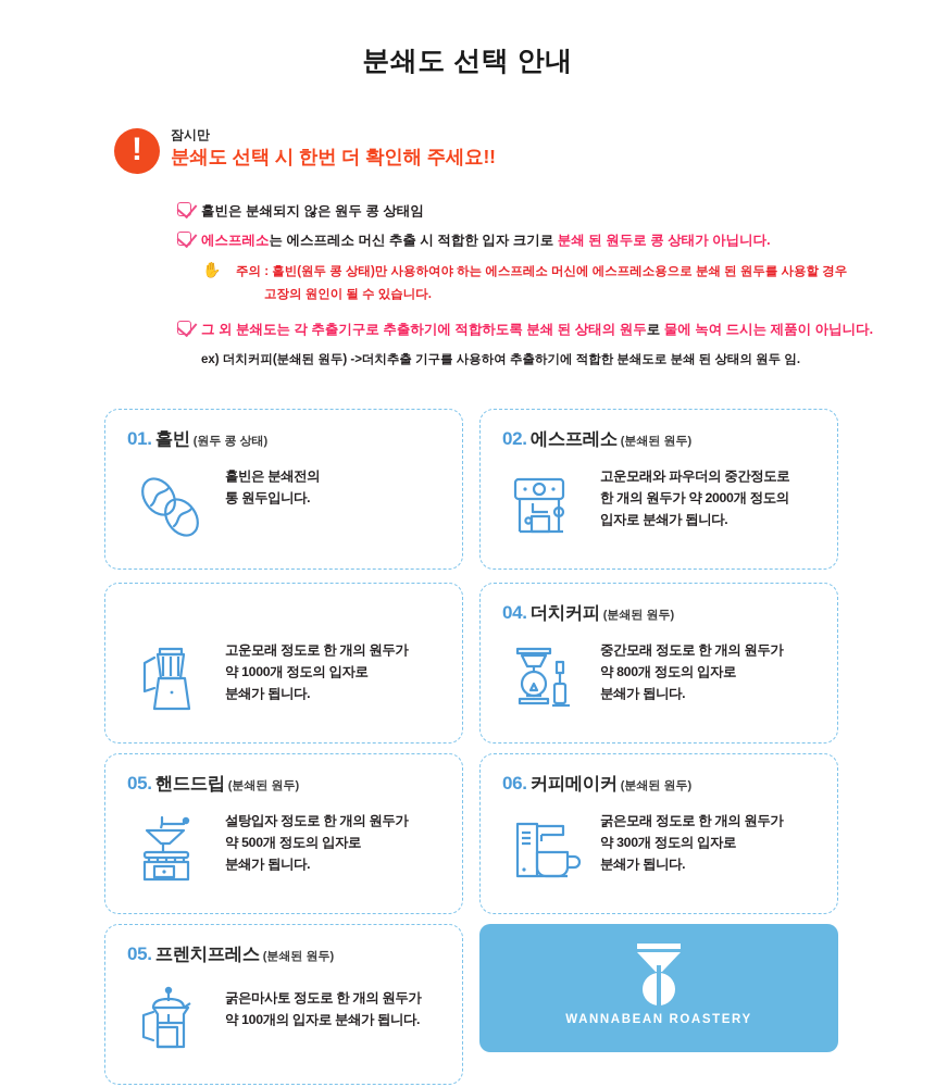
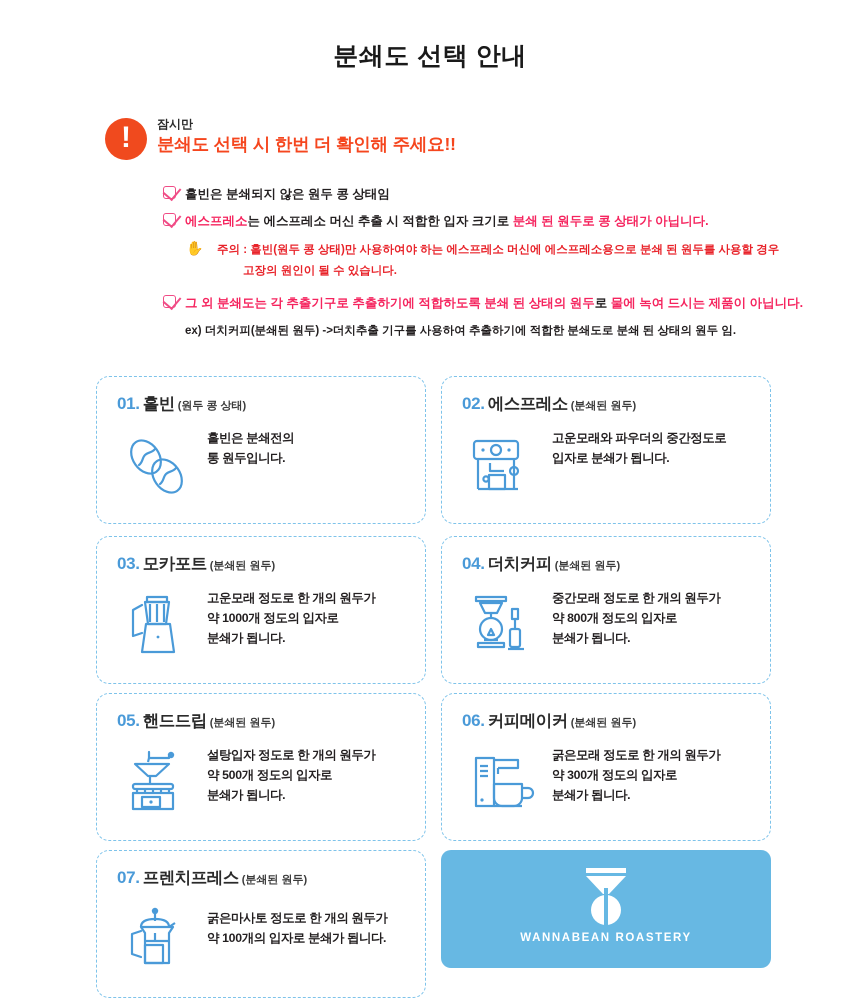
  분쇄도 선택 안내
  !
  잠시만
  분쇄도 선택 시 한번 더 확인해 주세요!!
  홀빈은 분쇄되지 않은 원두 콩 상태임
  에스프레소는 에스프레소 머신 추출 시 적합한 입자 크기로 분쇄 된 원두로 콩 상태가 아닙니다.
  ✋
  주의 : 홀빈(원두 콩 상태)만 사용하여야 하는 에스프레소 머신에 에스프레소용으로 분쇄 된 원두를 사용할 경우
  고장의 원인이 될 수 있습니다.
  그 외 분쇄도는 각 추출기구로 추출하기에 적합하도록 분쇄 된 상태의 원두로 물에 녹여 드시는 제품이 아닙니다.
  ex) 더치커피(분쇄된 원두) ->더치추출 기구를 사용하여 추출하기에 적합한 분쇄도로 분쇄 된 상태의 원두 임.
  01. 홀빈 (원두 콩 상태)
  홀빈은 분쇄전의
  통 원두입니다.
  02. 에스프레소 (분쇄된 원두)
  고운모래와 파우더의 중간정도로
- 한 개의 원두가 약 2000개 정도의
  입자로 분쇄가 됩니다.
+ 03. 모카포트 (분쇄된 원두)
  고운모래 정도로 한 개의 원두가
  약 1000개 정도의 입자로
  분쇄가 됩니다.
  04. 더치커피 (분쇄된 원두)
  중간모래 정도로 한 개의 원두가
  약 800개 정도의 입자로
  분쇄가 됩니다.
  05. 핸드드립 (분쇄된 원두)
  설탕입자 정도로 한 개의 원두가
  약 500개 정도의 입자로
  분쇄가 됩니다.
  06. 커피메이커 (분쇄된 원두)
  굵은모래 정도로 한 개의 원두가
  약 300개 정도의 입자로
  분쇄가 됩니다.
- 05. 프렌치프레스 (분쇄된 원두)
+ 07. 프렌치프레스 (분쇄된 원두)
  굵은마사토 정도로 한 개의 원두가
  약 100개의 입자로 분쇄가 됩니다.
  WANNABEAN ROASTERY
